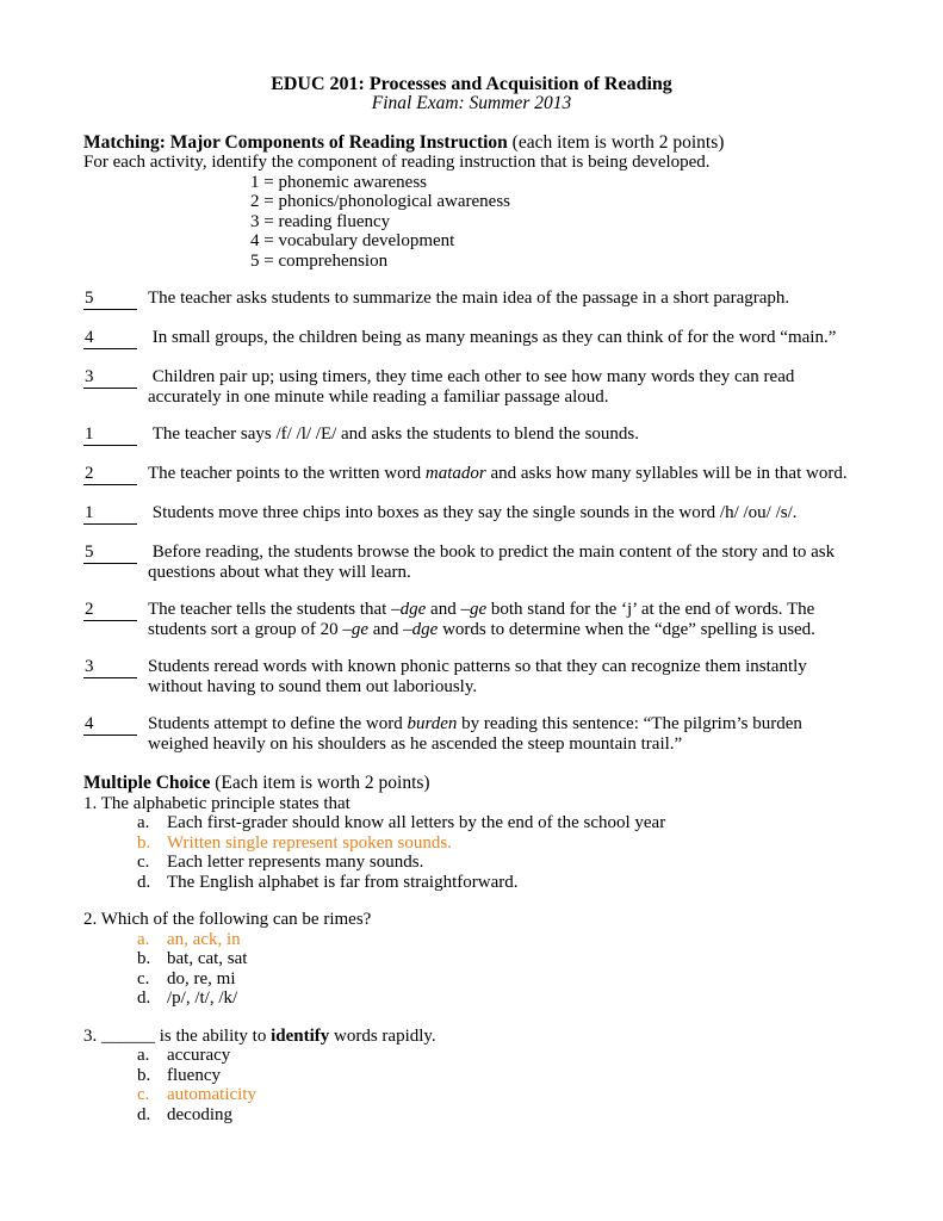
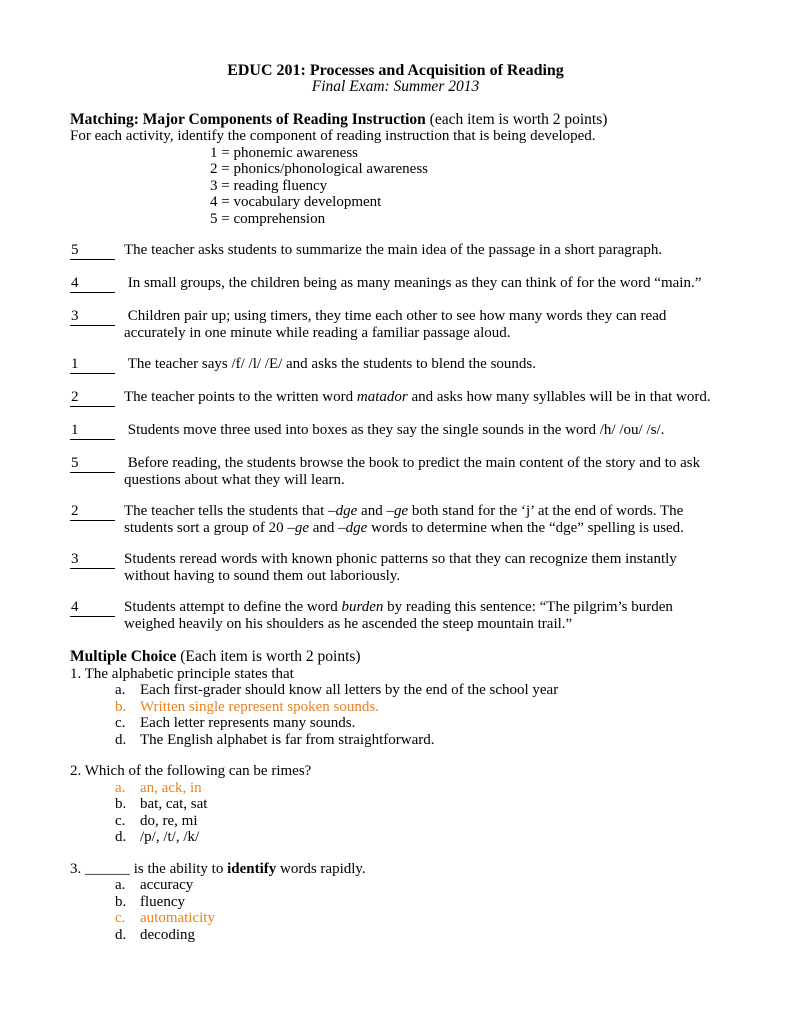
  EDUC 201: Processes and Acquisition of Reading
  Final Exam: Summer 2013
  Matching: Major Components of Reading Instruction (each item is worth 2 points)
  For each activity, identify the component of reading instruction that is being developed.
  1 = phonemic awareness
  2 = phonics/phonological awareness
  3 = reading fluency
  4 = vocabulary development
  5 = comprehension
  5
  The teacher asks students to summarize the main idea of the passage in a short paragraph.
  4
  In small groups, the children being as many meanings as they can think of for the word “main.”
  3
  Children pair up; using timers, they time each other to see how many words they can read accurately in one minute while reading a familiar passage aloud.
  1
  The teacher says /f/ /l/ /E/ and asks the students to blend the sounds.
  2
  The teacher points to the written word matador and asks how many syllables will be in that word.
  1
- Students move three chips into boxes as they say the single sounds in the word /h/ /ou/ /s/.
+ Students move three used into boxes as they say the single sounds in the word /h/ /ou/ /s/.
  5
  Before reading, the students browse the book to predict the main content of the story and to ask questions about what they will learn.
  2
  The teacher tells the students that –dge and –ge both stand for the ‘j’ at the end of words. The students sort a group of 20 –ge and –dge words to determine when the “dge” spelling is used.
  3
  Students reread words with known phonic patterns so that they can recognize them instantly without having to sound them out laboriously.
  4
  Students attempt to define the word burden by reading this sentence: “The pilgrim’s burden weighed heavily on his shoulders as he ascended the steep mountain trail.”
  Multiple Choice (Each item is worth 2 points)
  1. The alphabetic principle states that
  a.
  Each first-grader should know all letters by the end of the school year
  b.
  Written single represent spoken sounds.
  c.
  Each letter represents many sounds.
  d.
  The English alphabet is far from straightforward.
  2. Which of the following can be rimes?
  a.
  an, ack, in
  b.
  bat, cat, sat
  c.
  do, re, mi
  d.
  /p/, /t/, /k/
  3. ______ is the ability to identify words rapidly.
  a.
  accuracy
  b.
  fluency
  c.
  automaticity
  d.
  decoding
